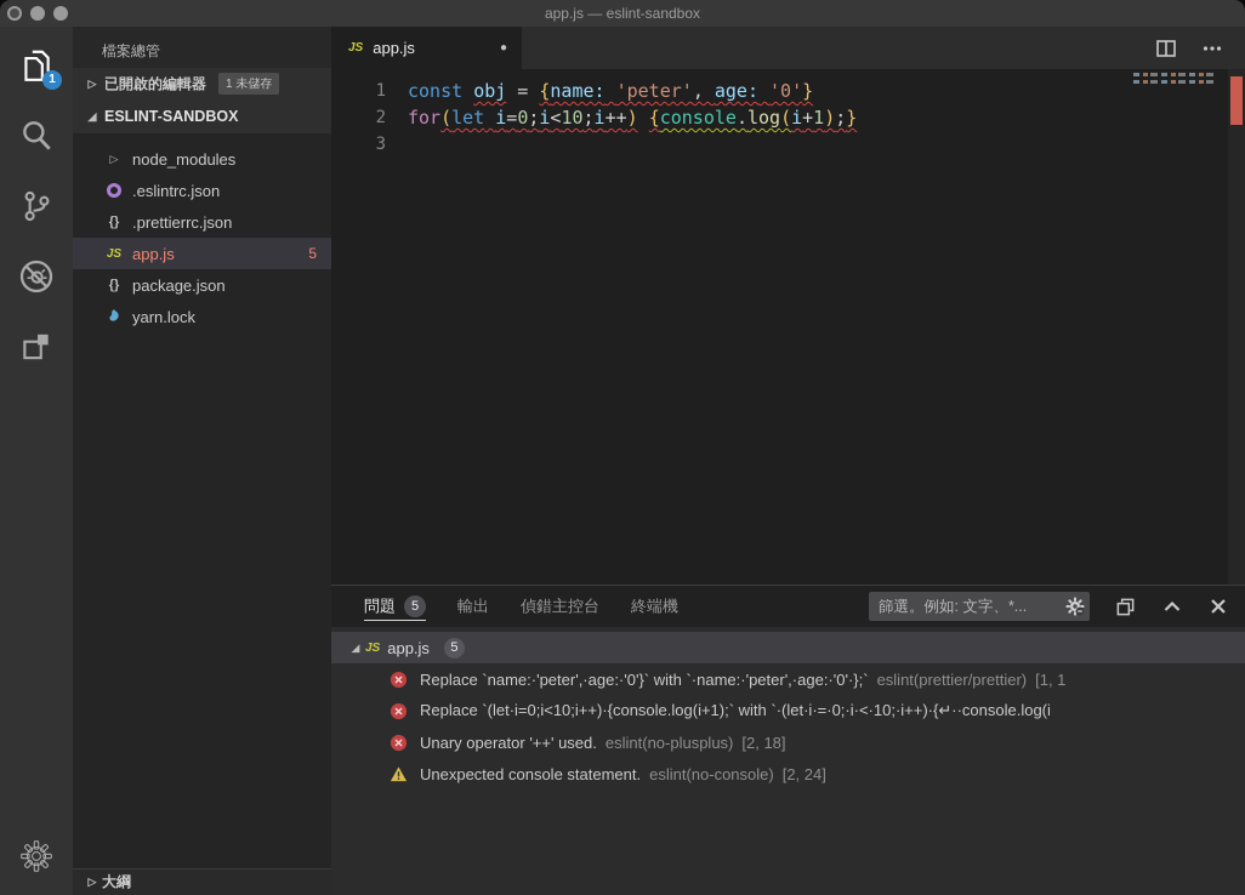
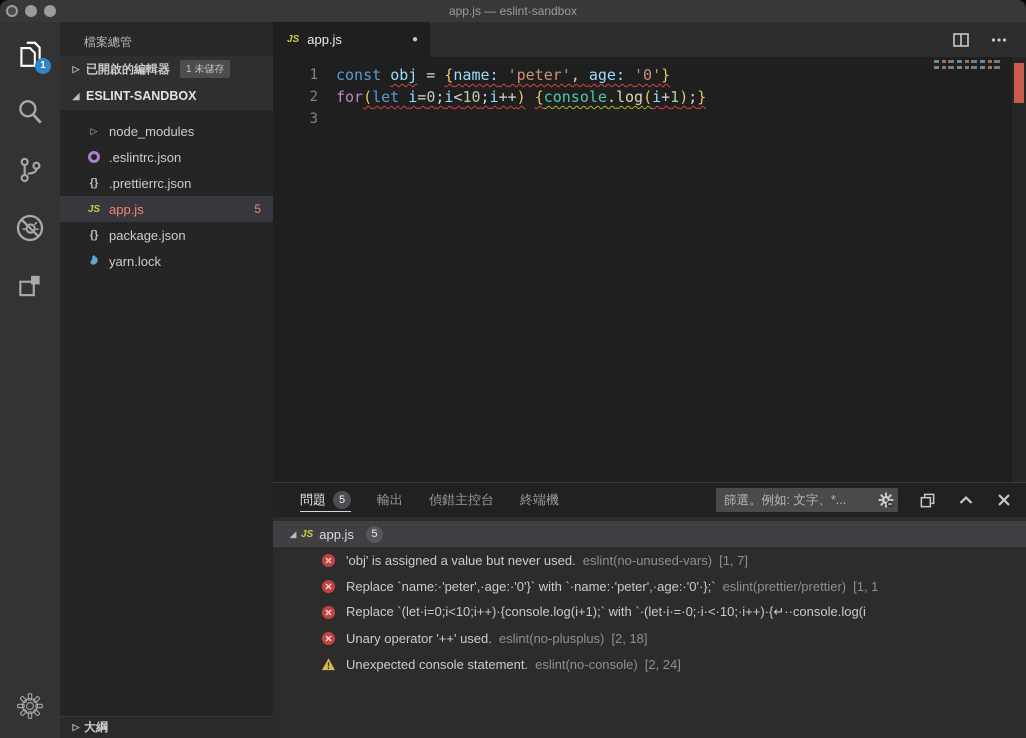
  app.js — eslint-sandbox
  1
  檔案總管
  ▷
  已開啟的編輯器
  1 未儲存
  ◢
  ESLINT-SANDBOX
  ▷
  node_modules
  .eslintrc.json
  {}
  .prettierrc.json
  JS
  app.js
  5
  {}
  package.json
  yarn.lock
  ▷
  大綱
  JS
  app.js
  ●
  1
  const obj = {name: 'peter', age: '0'}
  2
  for(let i=0;i<10;i++) {console.log(i+1);}
  3
  問題
  5
  輸出
  偵錯主控台
  終端機
  篩選。例如: 文字、*...
  ◢
  JS
  app.js
  5
+ 'obj' is assigned a value but never used.
+ eslint(no-unused-vars)
+ [1, 7]
  Replace `name:·'peter',·age:·'0'}` with `·name:·'peter',·age:·'0'·};`
  eslint(prettier/prettier)
  [1, 1
  Replace `(let·i=0;i<10;i++)·{console.log(i+1);` with `·(let·i·=·0;·i·<·10;·i++)·{↵··console.log(i
  Unary operator '++' used.
  eslint(no-plusplus)
  [2, 18]
  Unexpected console statement.
  eslint(no-console)
  [2, 24]
